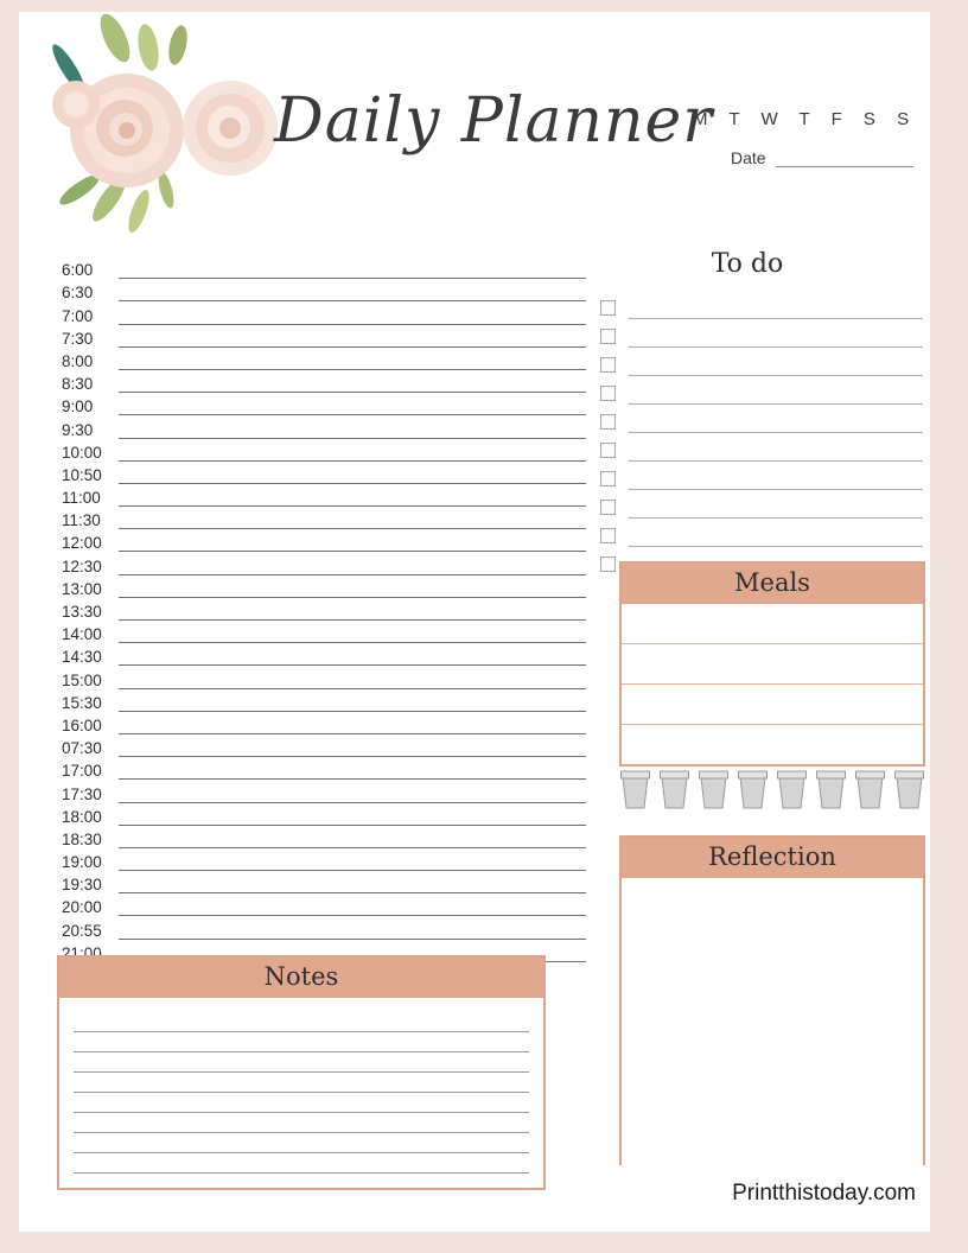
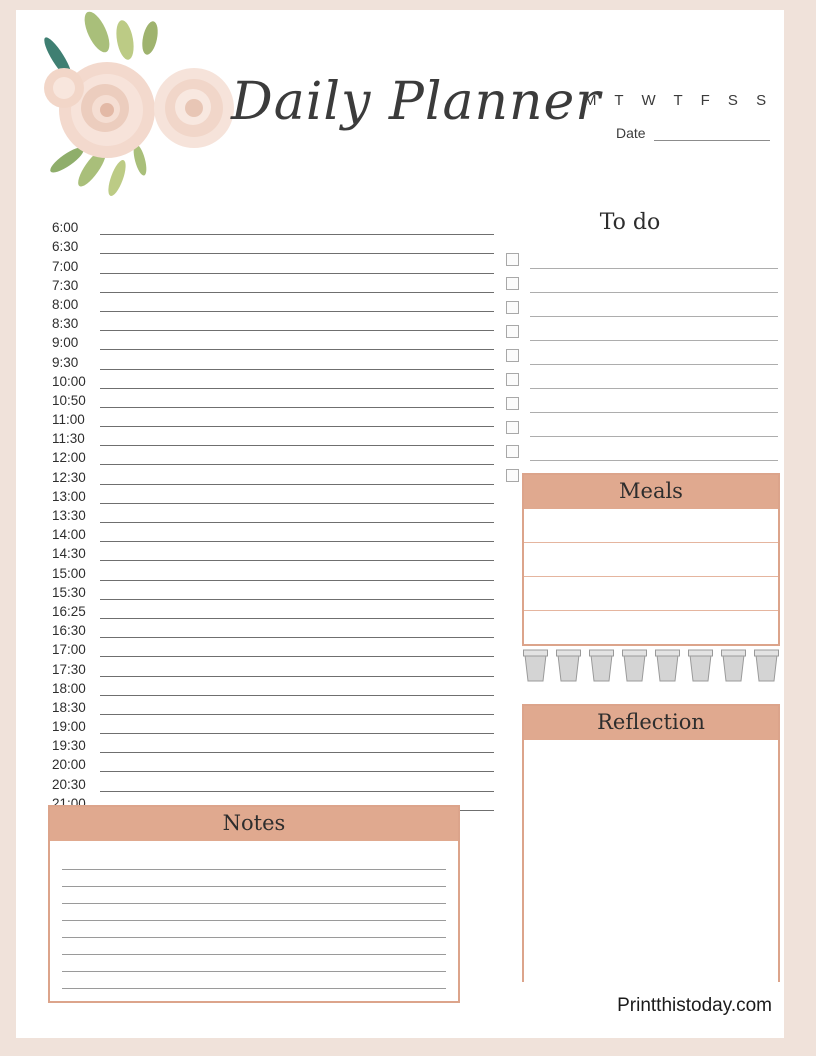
  Daily Planner
  M T W T F S S
  Date
  6:00
  6:30
  7:00
  7:30
  8:00
  8:30
  9:00
  9:30
  10:00
  10:50
  11:00
  11:30
  12:00
  12:30
  13:00
  13:30
  14:00
  14:30
  15:00
  15:30
- 16:00
+ 16:25
- 07:30
+ 16:30
  17:00
  17:30
  18:00
  18:30
  19:00
  19:30
  20:00
- 20:55
+ 20:30
  21:00
  Notes
  To do
  Meals
  Reflection
  Printthistoday.com
